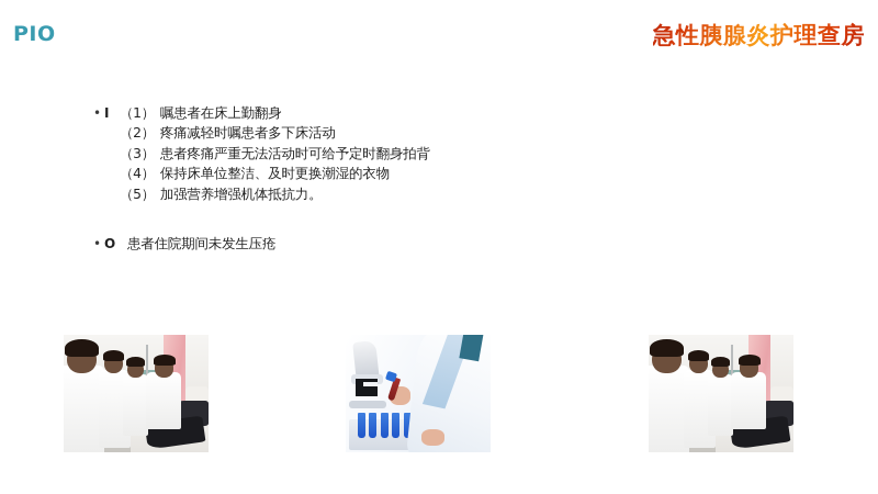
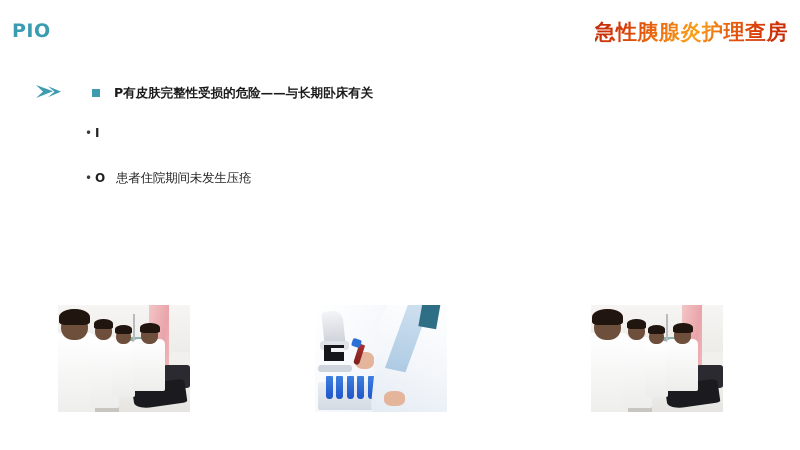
  PIO
  急性胰腺炎护理查房
+ P有皮肤完整性受损的危险——与长期卧床有关
  •
  I
- （1） 嘱患者在床上勤翻身
- （2） 疼痛减轻时嘱患者多下床活动
- （3） 患者疼痛严重无法活动时可给予定时翻身拍背
- （4） 保持床单位整洁、及时更换潮湿的衣物
- （5） 加强营养增强机体抵抗力。
  •
  O
  患者住院期间未发生压疮
